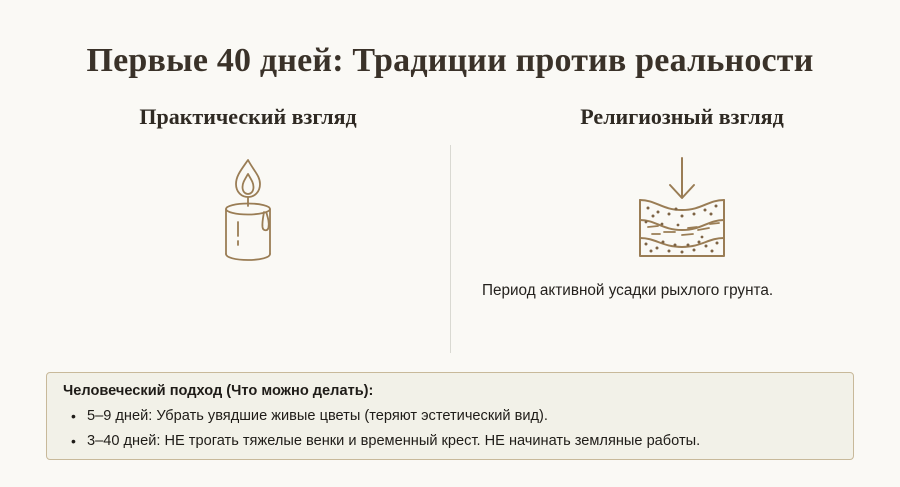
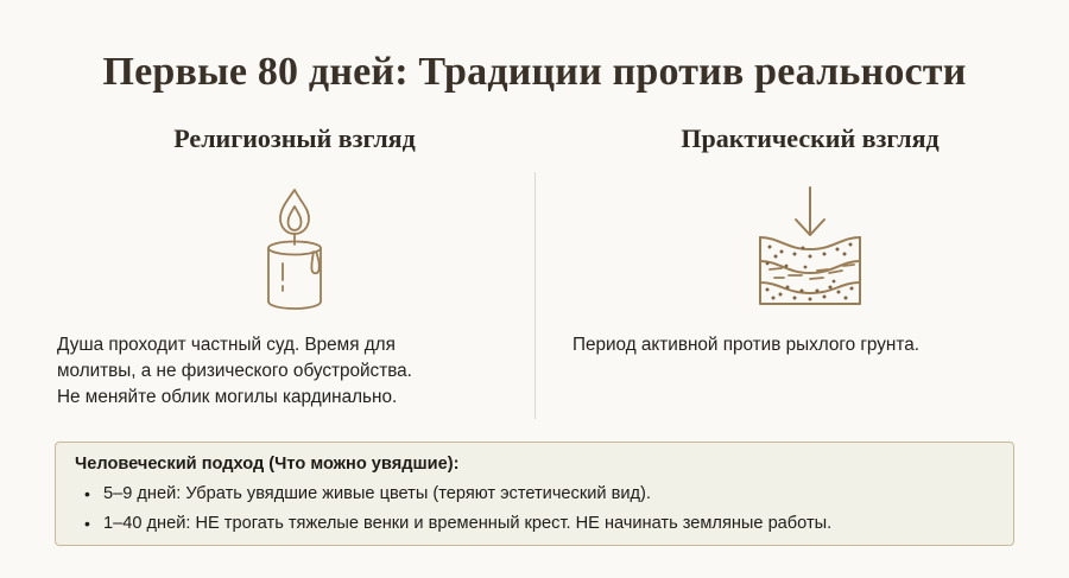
- Первые 40 дней: Традиции против реальности
+ Первые 80 дней: Традиции против реальности
- Практический взгляд
+ Религиозный взгляд
+ Душа проходит частный суд. Время для
+ молитвы, а не физического обустройства.
+ Не меняйте облик могилы кардинально.
- Религиозный взгляд
+ Практический взгляд
- Период активной усадки рыхлого грунта.
+ Период активной против рыхлого грунта.
- Человеческий подход (Что можно делать):
+ Человеческий подход (Что можно увядшие):
  •
  5–9 дней: Убрать увядшие живые цветы (теряют эстетический вид).
  •
- 3–40 дней: НЕ трогать тяжелые венки и временный крест. НЕ начинать земляные работы.
+ 1–40 дней: НЕ трогать тяжелые венки и временный крест. НЕ начинать земляные работы.
